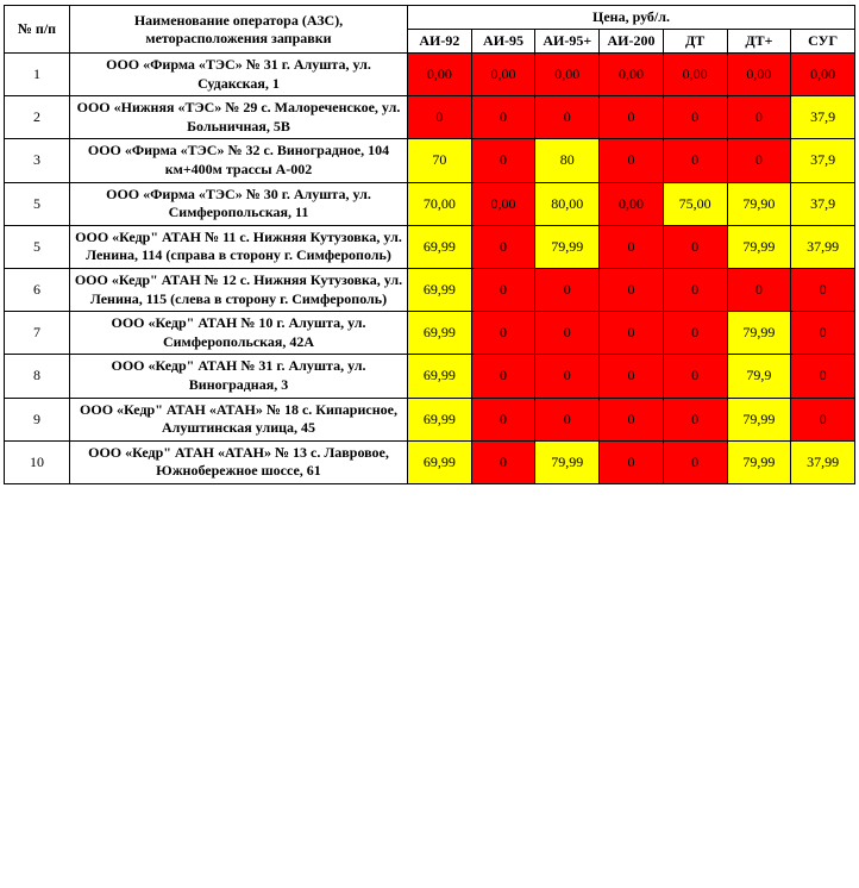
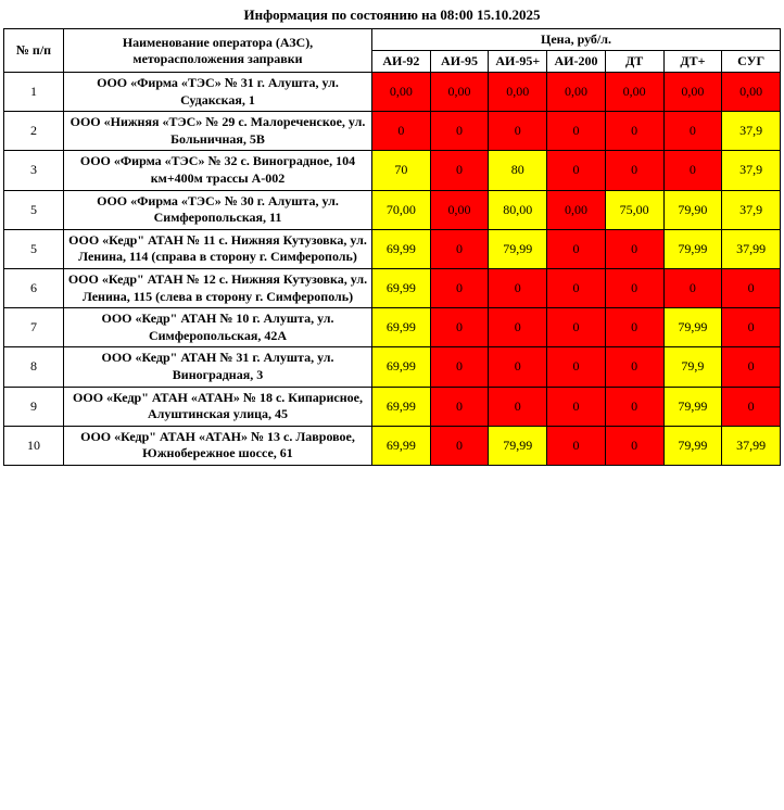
+ Информация по состоянию на 08:00 15.10.2025
  № п/п	Наименование оператора (АЗС), меторасположения заправки	Цена, руб/л.
  АИ-92	АИ-95	АИ-95+	АИ-200	ДТ	ДТ+	СУГ
  1	ООО «Фирма «ТЭС» № 31 г. Алушта, ул. Судакская, 1	0,00	0,00	0,00	0,00	0,00	0,00	0,00
  2	ООО «Нижняя «ТЭС» № 29 с. Малореченское, ул. Больничная, 5В	0	0	0	0	0	0	37,9
  3	ООО «Фирма «ТЭС» № 32 с. Виноградное, 104 км+400м трассы А-002	70	0	80	0	0	0	37,9
  5	ООО «Фирма «ТЭС» № 30 г. Алушта, ул. Симферопольская, 11	70,00	0,00	80,00	0,00	75,00	79,90	37,9
  5	ООО «Кедр" АТАН № 11 с. Нижняя Кутузовка, ул. Ленина, 114 (справа в сторону г. Симферополь)	69,99	0	79,99	0	0	79,99	37,99
  6	ООО «Кедр" АТАН № 12 с. Нижняя Кутузовка, ул. Ленина, 115 (слева в сторону г. Симферополь)	69,99	0	0	0	0	0	0
  7	ООО «Кедр" АТАН № 10 г. Алушта, ул. Симферопольская, 42А	69,99	0	0	0	0	79,99	0
  8	ООО «Кедр" АТАН № 31 г. Алушта, ул. Виноградная, 3	69,99	0	0	0	0	79,9	0
  9	ООО «Кедр" АТАН «АТАН» № 18 с. Кипарисное, Алуштинская улица, 45	69,99	0	0	0	0	79,99	0
  10	ООО «Кедр" АТАН «АТАН» № 13 с. Лавровое, Южнобережное шоссе, 61	69,99	0	79,99	0	0	79,99	37,99
